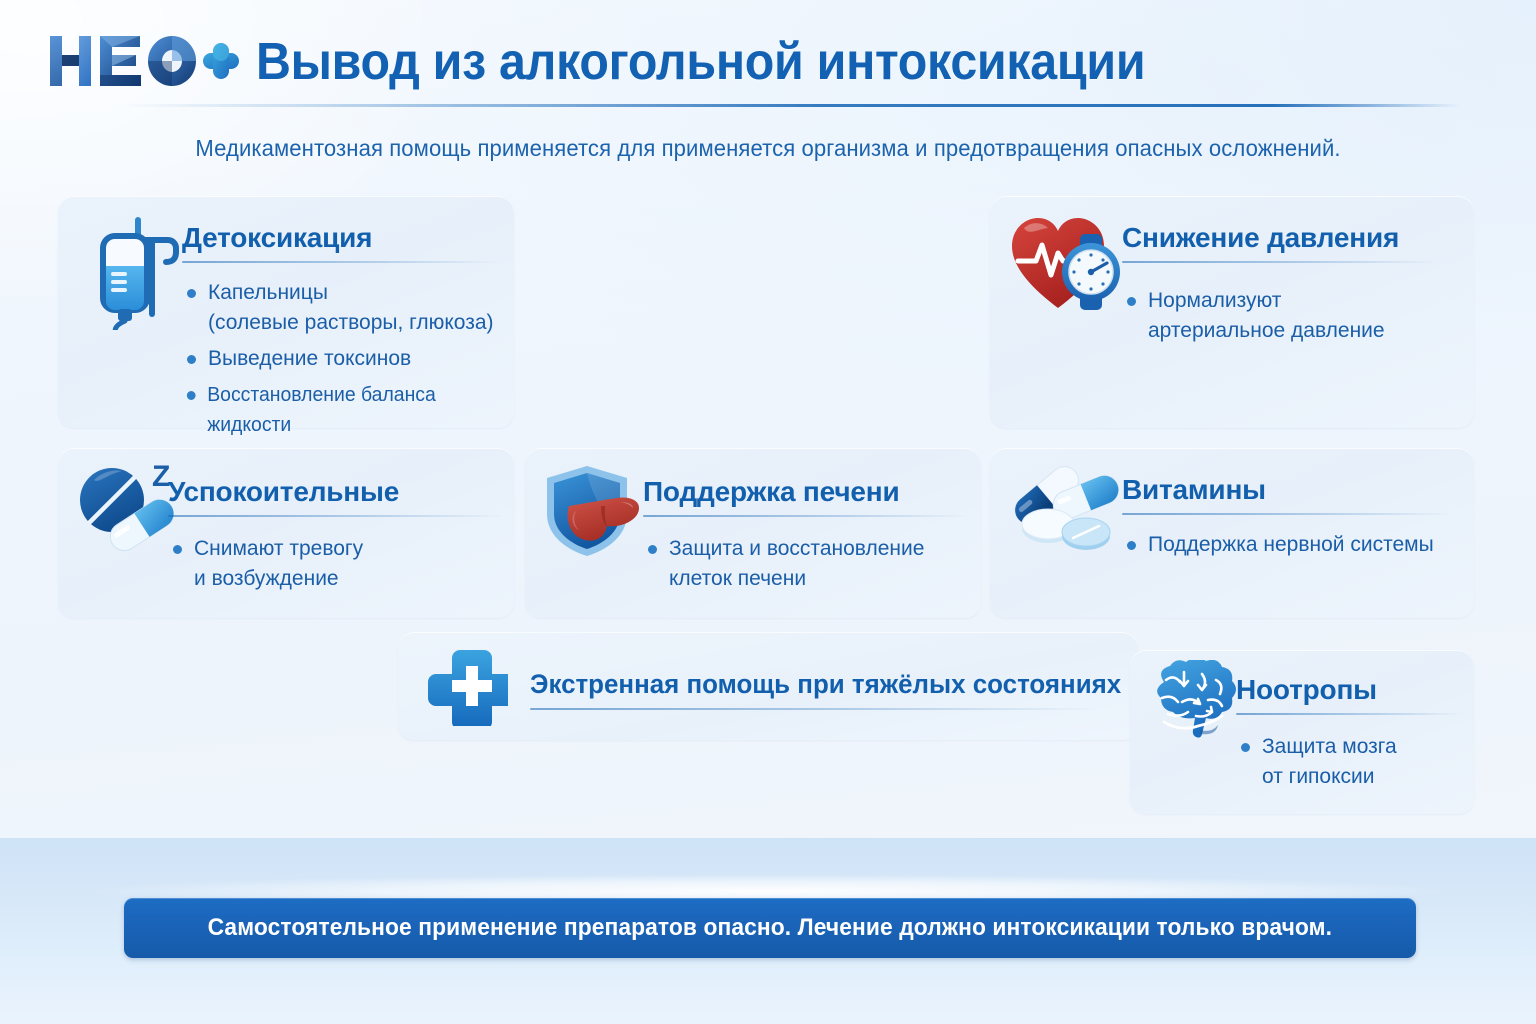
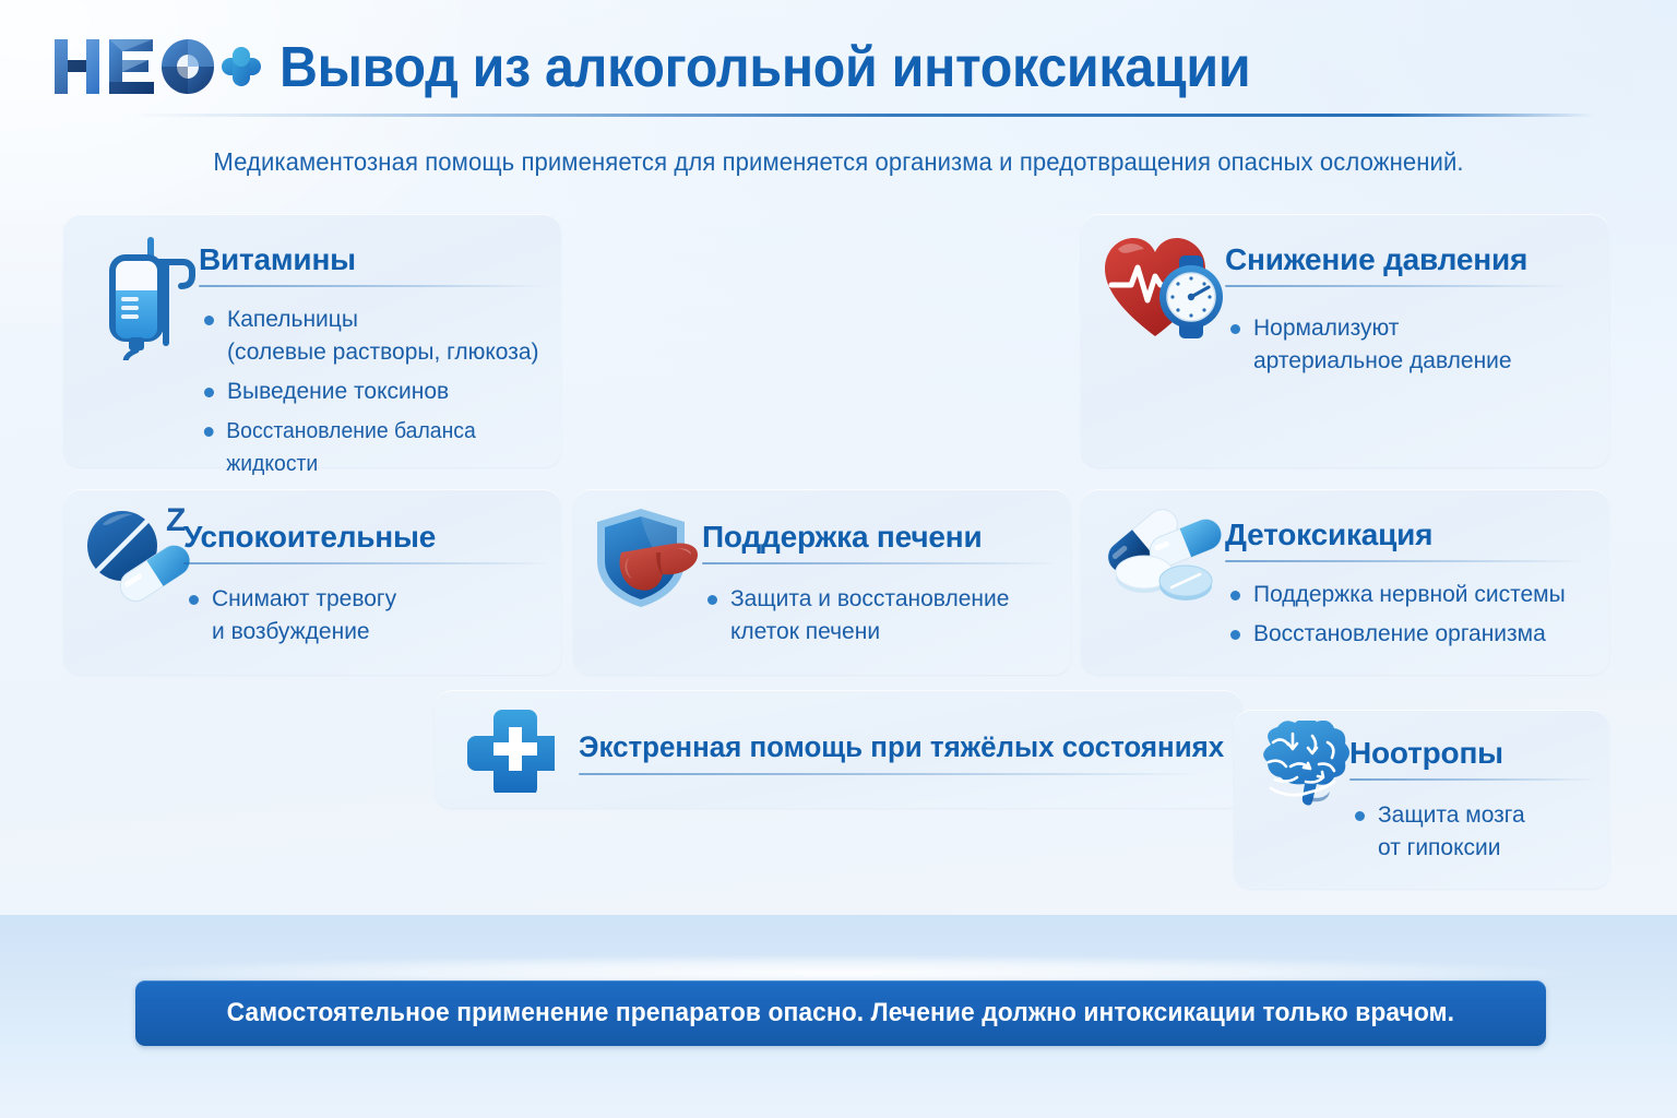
  Вывод из алкогольной интоксикации
  Медикаментозная помощь применяется для применяется организма и предотвращения опасных осложнений.
- Детоксикация
+ Витамины
  Капельницы
  (солевые растворы, глюкоза)
  Выведение токсинов
  Восстановление баланса жидкости
  Снижение давления
  Нормализуют
  артериальное давление
  Z
  Успокоительные
  Снимают тревогу
  и возбуждение
  Поддержка печени
  Защита и восстановление
  клеток печени
- Витамины
+ Детоксикация
  Поддержка нервной системы
+ Восстановление организма
  Экстренная помощь при тяжёлых состояниях
  Ноотропы
  Защита мозга
  от гипоксии
  Самостоятельное применение препаратов опасно. Лечение должно интоксикации только врачом.
